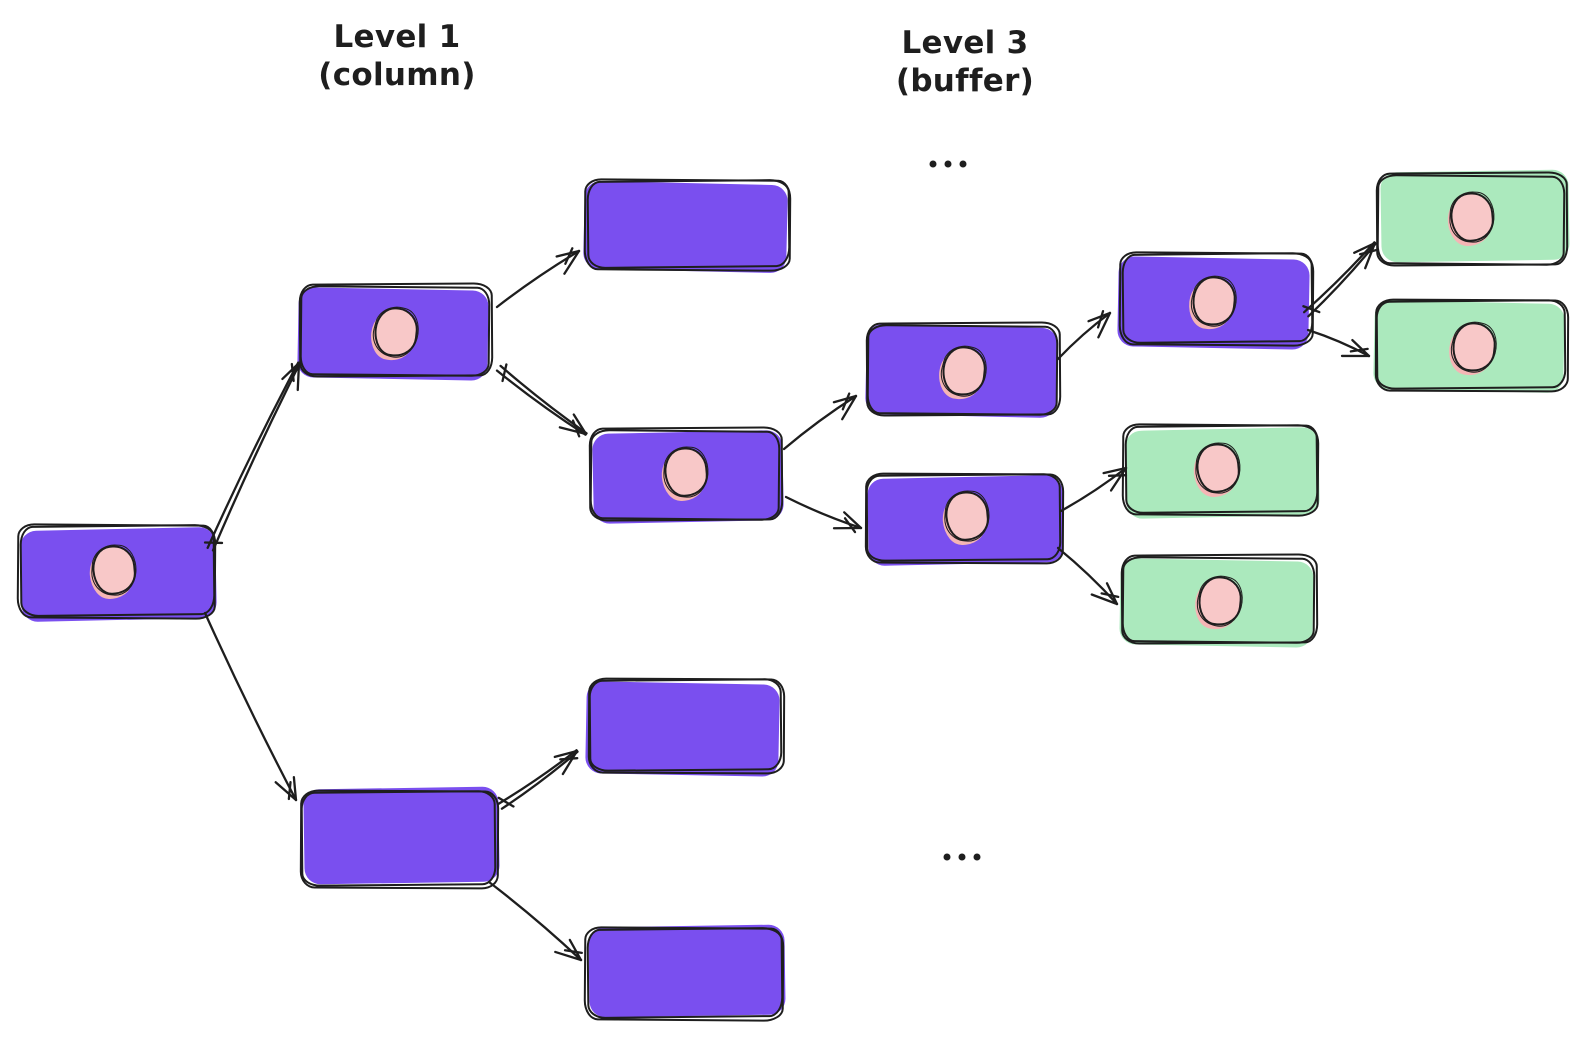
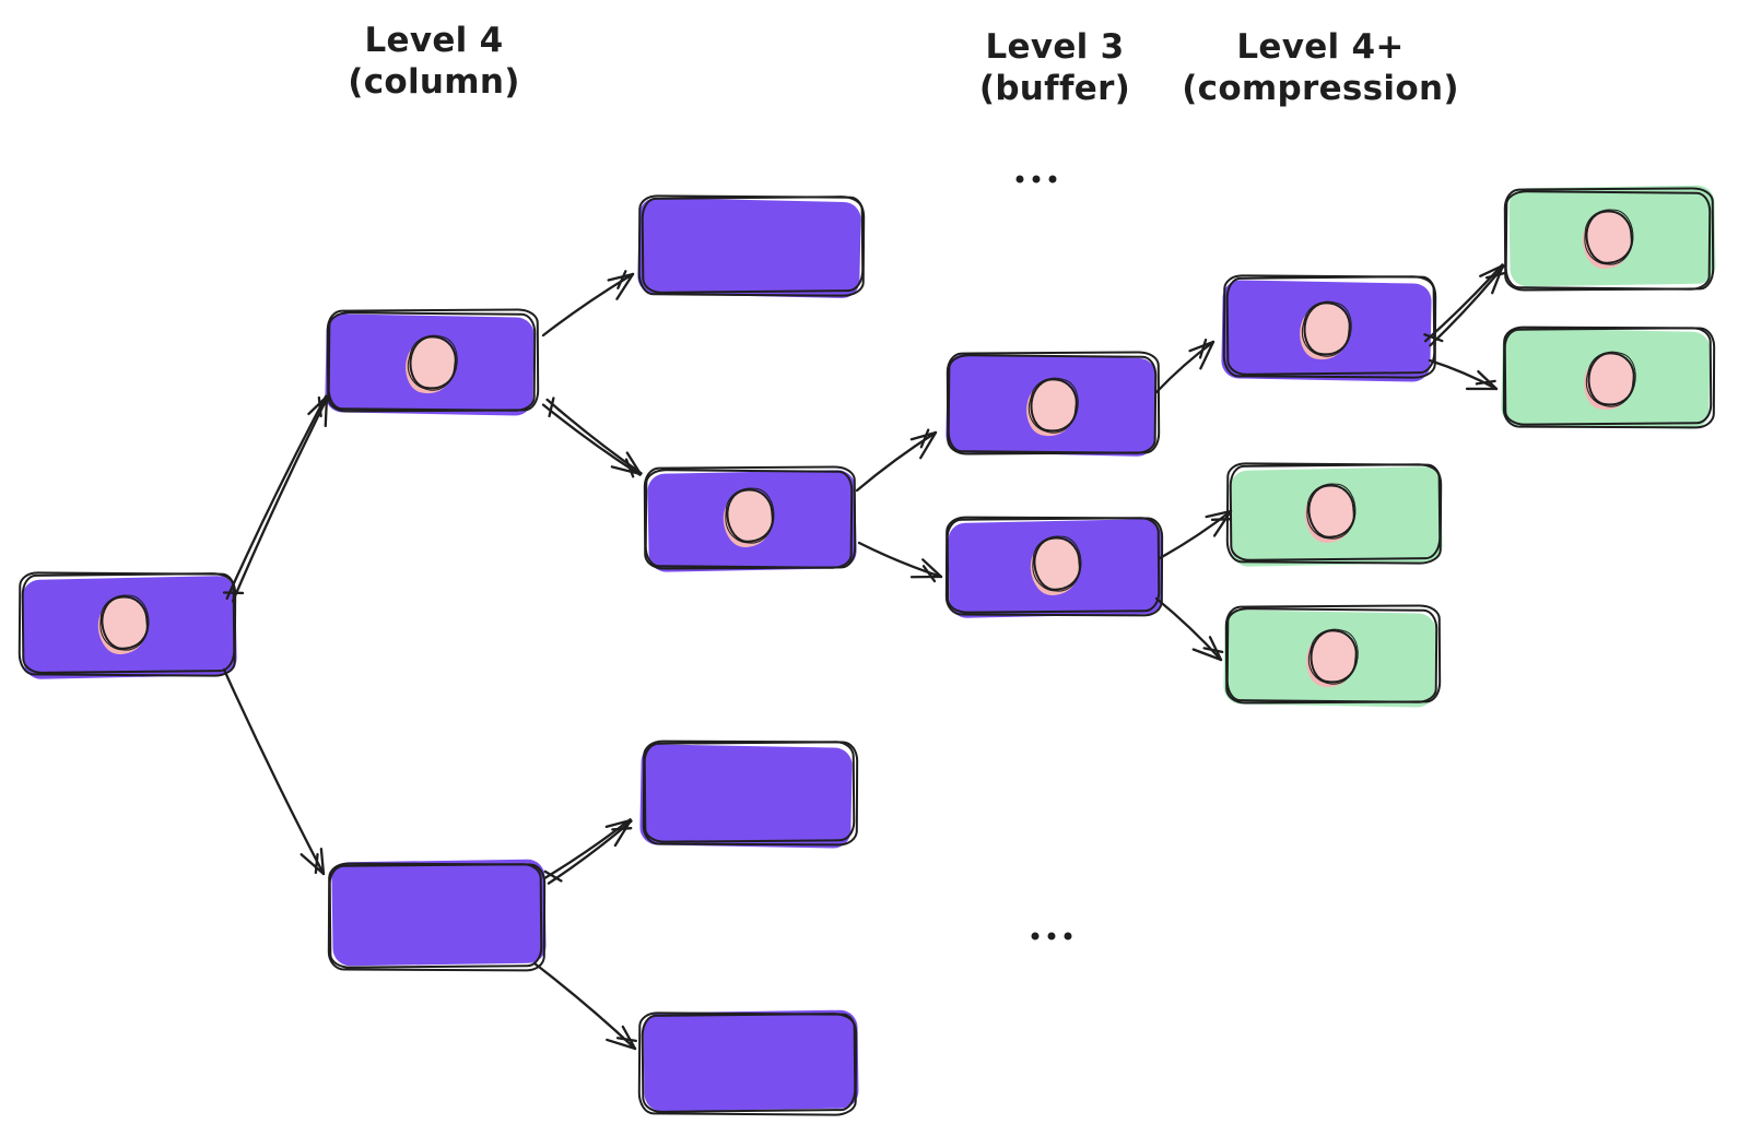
- Level 1
+ Level 4
  (column)
  Level 3
  (buffer)
+ Level 4+
+ (compression)
